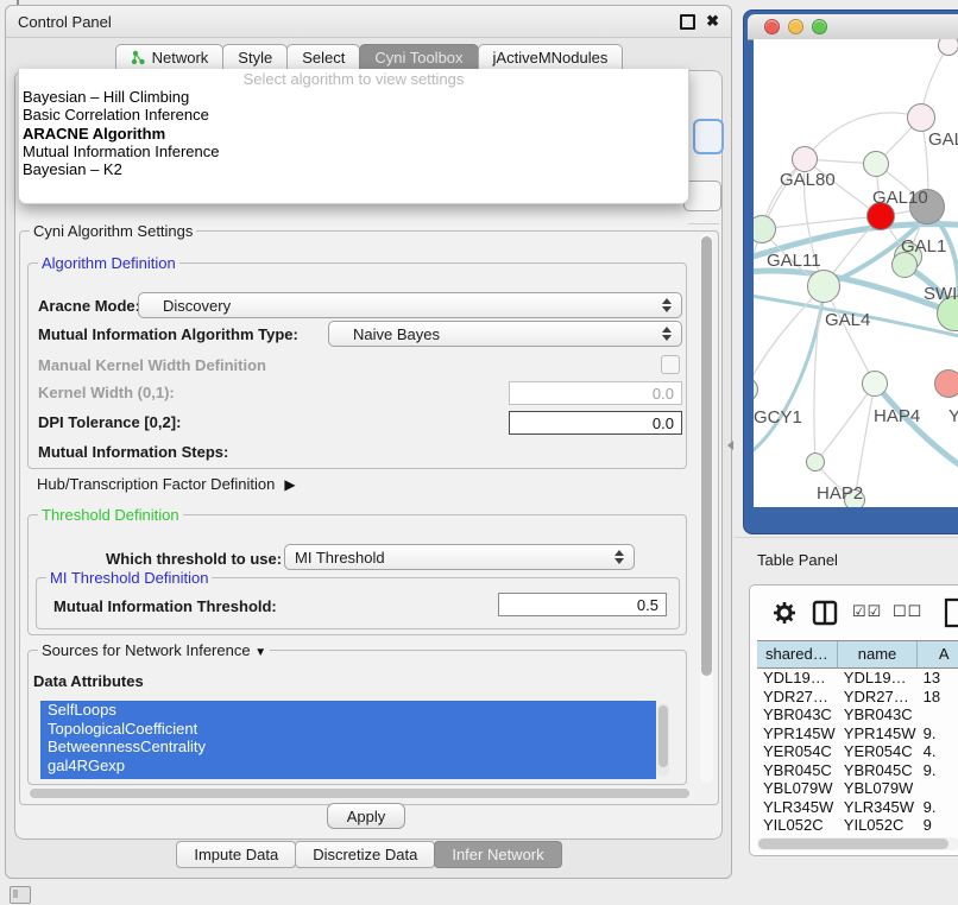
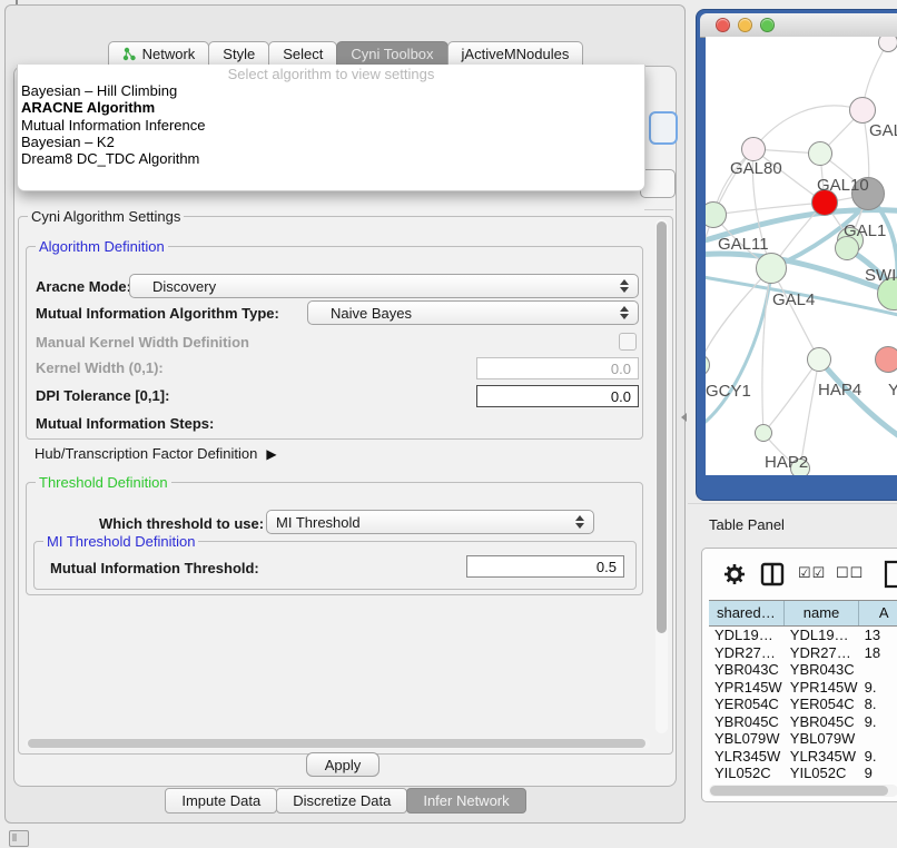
- Control Panel
- ✖
  Network
  Style
  Select
  Cyni Toolbox
  jActiveMNodules
  Cyni Algorithm Settings
  Algorithm Definition
  Aracne Mode
  Discovery
  Mutual Information Algorithm Type:
  Naive Bayes
  Manual Kernel Width Definition
  Kernel Width (0,1):
  0.0
- DPI Tolerance [0,2]:
+ DPI Tolerance [0,1]:
  0.0
  Mutual Information Steps:
  Hub/Transcription Factor Definition
  ▶
  Threshold Definition
  Which threshold to use:
  MI Threshold
  MI Threshold Definition
  Mutual Information Threshold:
  0.5
- Sources for Network Inference ▼
- Data Attributes
- SelfLoops
- TopologicalCoefficient
- BetweennessCentrality
- gal4RGexp
  Apply
  Impute Data
  Discretize Data
  Infer Network
  Select algorithm to view settings
  Bayesian – Hill Climbing
- Basic Correlation Inference
  ARACNE Algorithm
  Mutual Information Inference
  Bayesian – K2
+ Dream8 DC_TDC Algorithm
  GAL80
  GAL10
  GAL1
  GAL11
  SWI
  GAL4
  GCY1
  HAP4
  Y
  HAP2
  Table Panel
  ☑☑
  ☐☐
  shared…
  name
  A
  YDL19…
  YDL19…
  13
  YDR27…
  YDR27…
  18
  YBR043C
  YBR043C
  YPR145W
  YPR145W
  9.
  YER054C
  YER054C
- 4.
+ 8.
  YBR045C
  YBR045C
  9.
  YBL079W
  YBL079W
  YLR345W
  YLR345W
  9.
  YIL052C
  YIL052C
  9
